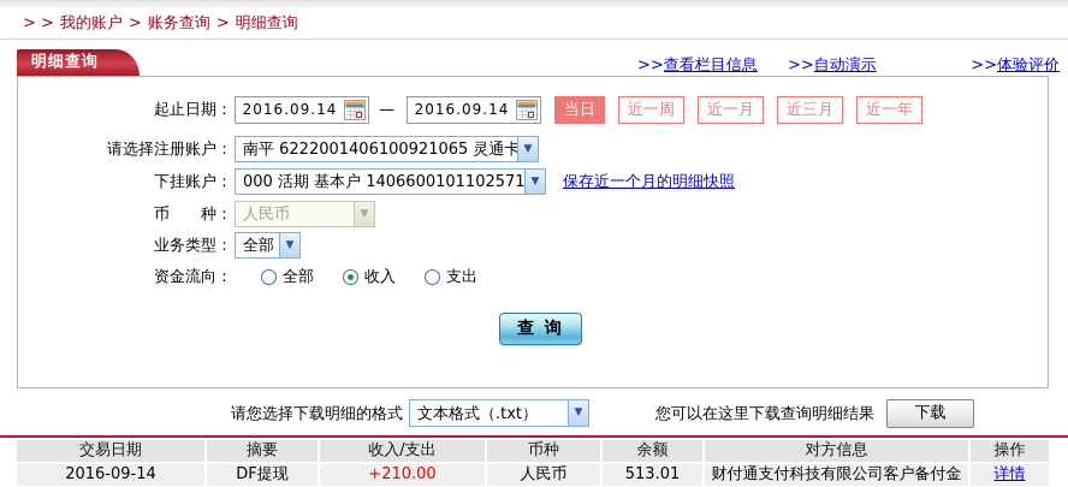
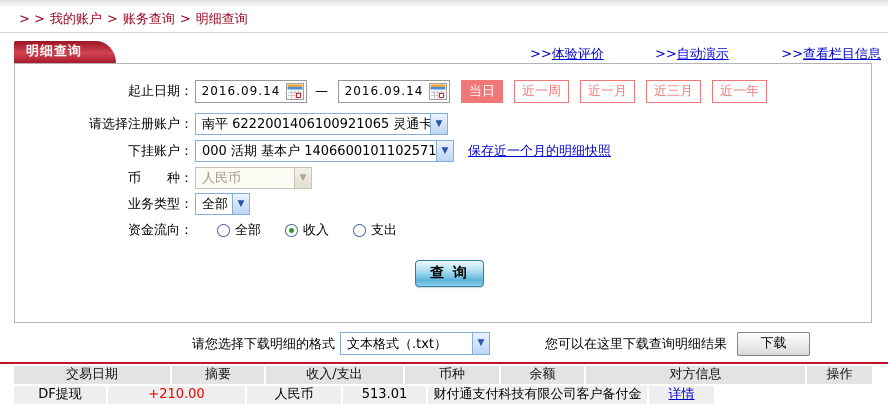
  > > 我的账户 > 账务查询 > 明细查询
  明细查询
- >>查看栏目信息
+ >>体验评价
  >>自动演示
- >>体验评价
+ >>查看栏目信息
  起止日期：
  2016.09.14
  —
  2016.09.14
  当日
  近一周
  近一月
  近三月
  近一年
  请选择注册账户：
  南平 6222001406100921065 灵通卡
  ▼
  下挂账户：
  000 活期 基本户 1406600101102571
  ▼
  保存近一个月的明细快照
  币 种：
  人民币
  ▼
  业务类型：
  全部
  ▼
  资金流向：
  全部
  收入
  支出
  查 询
  请您选择下载明细的格式
  文本格式（.txt）
  ▼
  您可以在这里下载查询明细结果
  下载
  交易日期
  摘要
  收入/支出
  币种
  余额
  对方信息
  操作
- 2016-09-14
  DF提现
  +210.00
  人民币
  513.01
  财付通支付科技有限公司客户备付金
  详情
